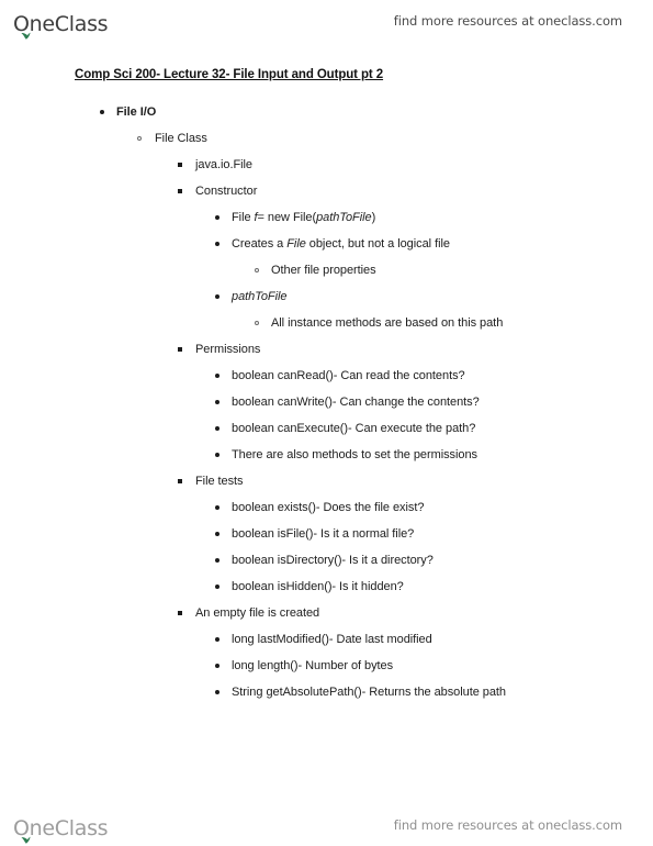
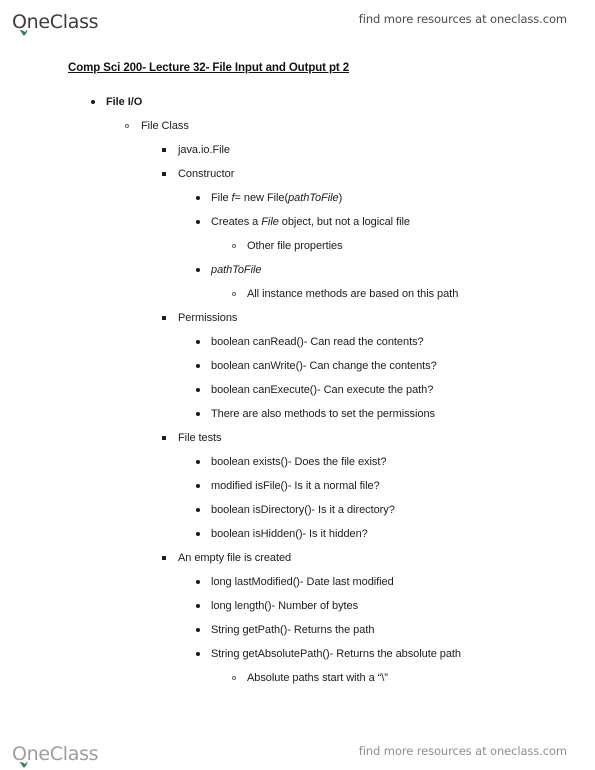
  OneClass
  find more resources at oneclass.com
  Comp Sci 200- Lecture 32- File Input and Output pt 2
  File I/O
  File Class
  java.io.File
  Constructor
  File f= new File(pathToFile)
  Creates a File object, but not a logical file
  Other file properties
  pathToFile
  All instance methods are based on this path
  Permissions
  boolean canRead()- Can read the contents?
  boolean canWrite()- Can change the contents?
  boolean canExecute()- Can execute the path?
  There are also methods to set the permissions
  File tests
  boolean exists()- Does the file exist?
- boolean isFile()- Is it a normal file?
+ modified isFile()- Is it a normal file?
  boolean isDirectory()- Is it a directory?
  boolean isHidden()- Is it hidden?
  An empty file is created
  long lastModified()- Date last modified
  long length()- Number of bytes
+ String getPath()- Returns the path
  String getAbsolutePath()- Returns the absolute path
+ Absolute paths start with a “\”
  OneClass
  find more resources at oneclass.com
